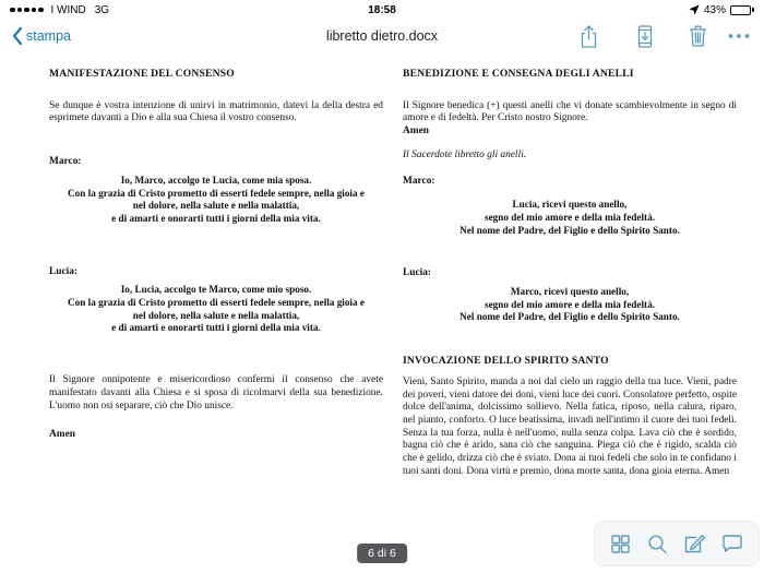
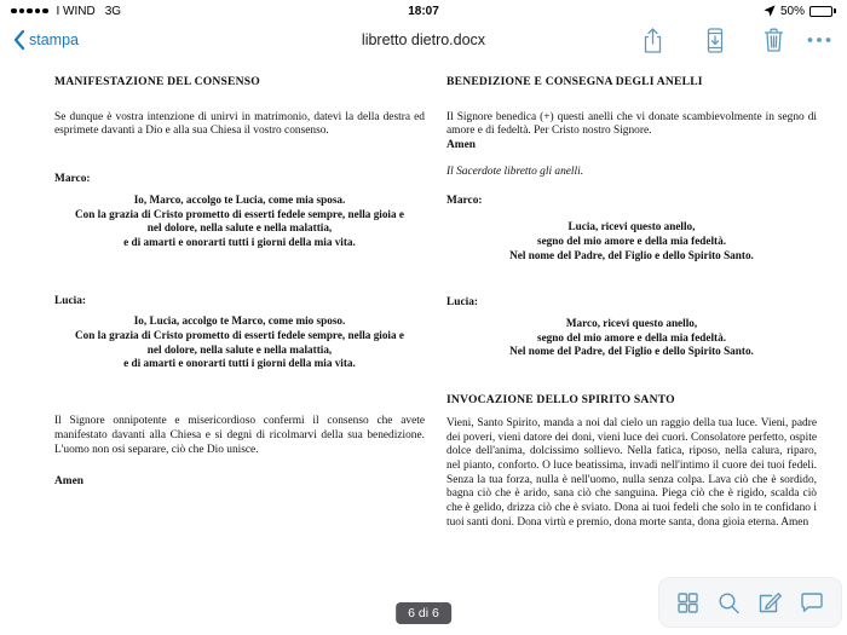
  I WIND
  3G
- 18:58
+ 18:07
- 43%
+ 50%
  stampa
  libretto dietro.docx
  MANIFESTAZIONE DEL CONSENSO
  Se dunque è vostra intenzione di unirvi in matrimonio, datevi la della destra ed esprimete davanti a Dio e alla sua Chiesa il vostro consenso.
  Marco:
  Io, Marco, accolgo te Lucia, come mia sposa.
  Con la grazia di Cristo prometto di esserti fedele sempre, nella gioia e
  nel dolore, nella salute e nella malattia,
  e di amarti e onorarti tutti i giorni della mia vita.
  Lucia:
  Io, Lucia, accolgo te Marco, come mio sposo.
  Con la grazia di Cristo prometto di esserti fedele sempre, nella gioia e
  nel dolore, nella salute e nella malattia,
  e di amarti e onorarti tutti i giorni della mia vita.
- Il Signore onnipotente e misericordioso confermi il consenso che avete manifestato davanti alla Chiesa e si sposa di ricolmarvi della sua benedizione. L'uomo non osi separare, ciò che Dio unisce.
+ Il Signore onnipotente e misericordioso confermi il consenso che avete manifestato davanti alla Chiesa e si degni di ricolmarvi della sua benedizione. L'uomo non osi separare, ciò che Dio unisce.
  Amen
  BENEDIZIONE E CONSEGNA DEGLI ANELLI
  Il Signore benedica (+) questi anelli che vi donate scambievolmente in segno di amore e di fedeltà. Per Cristo nostro Signore.
  Amen
  Il Sacerdote libretto gli anelli.
  Marco:
  Lucia, ricevi questo anello,
  segno del mio amore e della mia fedeltà.
  Nel nome del Padre, del Figlio e dello Spirito Santo.
  Lucia:
  Marco, ricevi questo anello,
  segno del mio amore e della mia fedeltà.
  Nel nome del Padre, del Figlio e dello Spirito Santo.
  INVOCAZIONE DELLO SPIRITO SANTO
  Vieni, Santo Spirito, manda a noi dal cielo un raggio della tua luce. Vieni, padre dei poveri, vieni datore dei doni, vieni luce dei cuori. Consolatore perfetto, ospite dolce dell'anima, dolcissimo sollievo. Nella fatica, riposo, nella calura, riparo, nel pianto, conforto. O luce beatissima, invadi nell'intimo il cuore dei tuoi fedeli. Senza la tua forza, nulla è nell'uomo, nulla senza colpa. Lava ciò che è sordido, bagna ciò che è arido, sana ciò che sanguina. Piega ciò che è rigido, scalda ciò che è gelido, drizza ciò che è sviato. Dona ai tuoi fedeli che solo in te confidano i tuoi santi doni. Dona virtù e premio, dona morte santa, dona gioia eterna. Amen
  6 di 6
